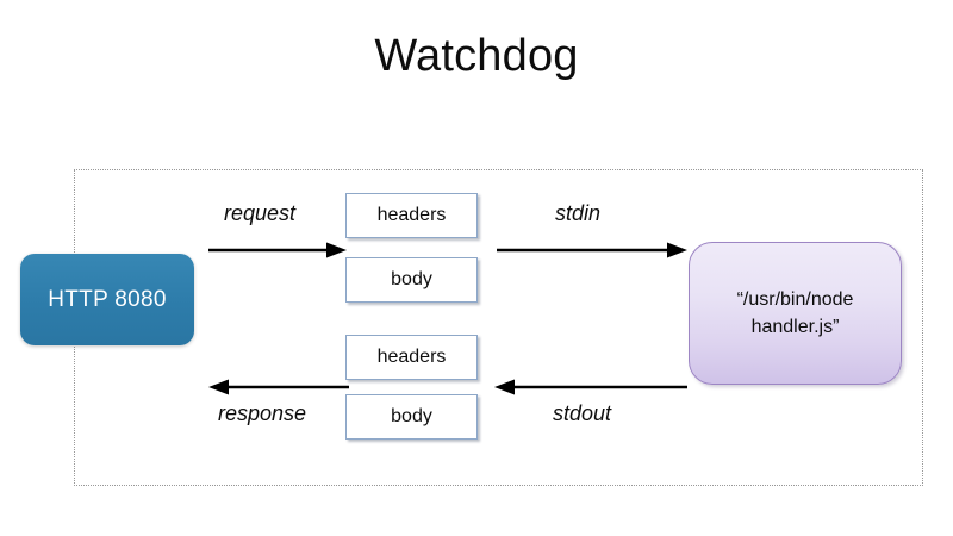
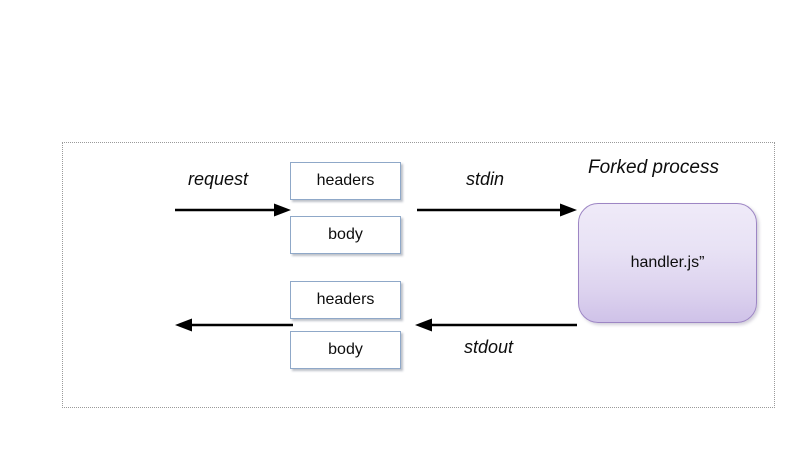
- Watchdog
- HTTP 8080
  headers
  body
  headers
  body
- “/usr/bin/node
  handler.js”
+ Forked process
  request
  stdin
- response
  stdout
